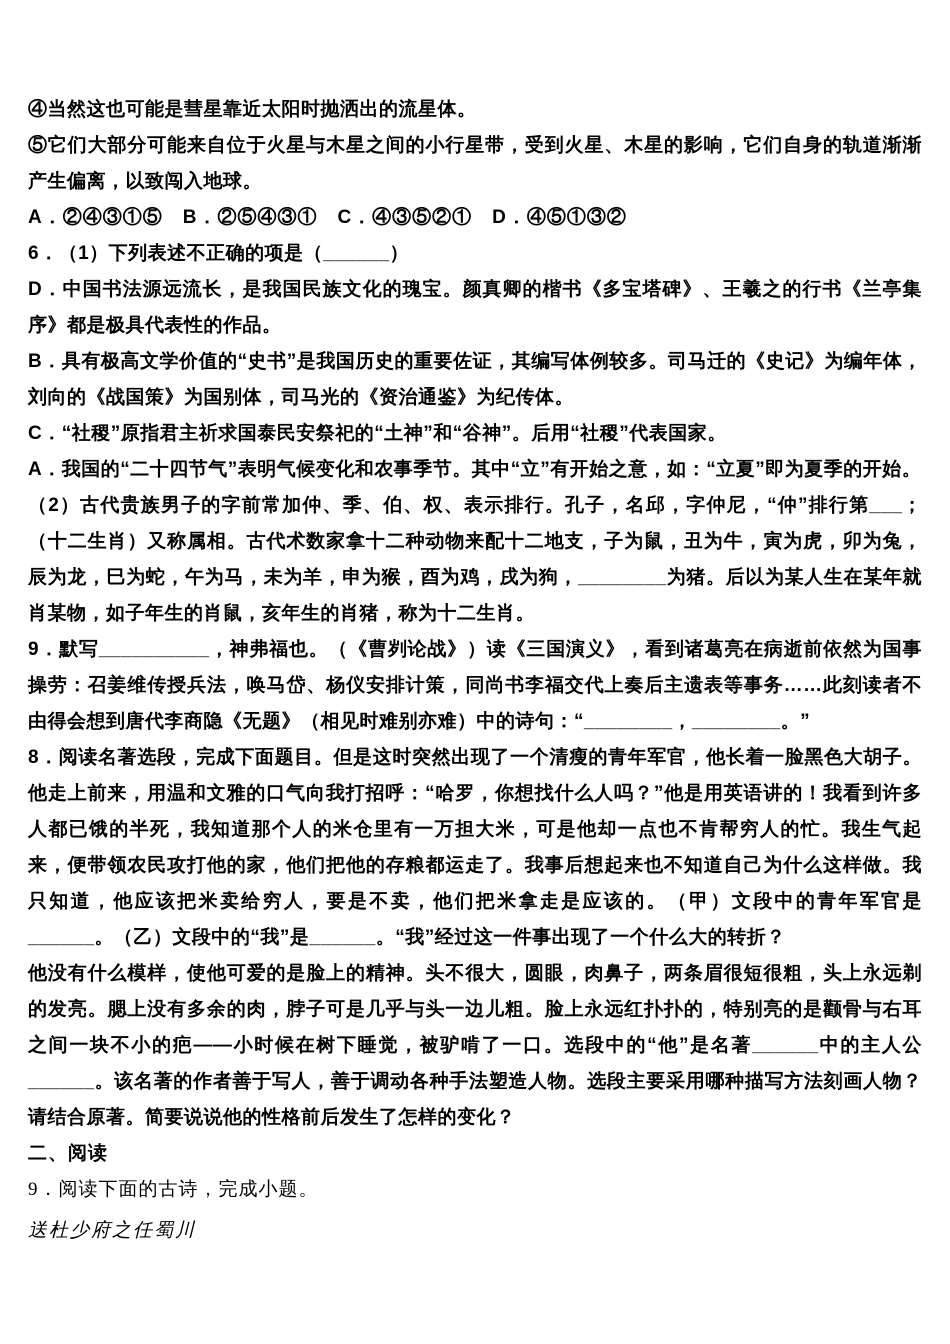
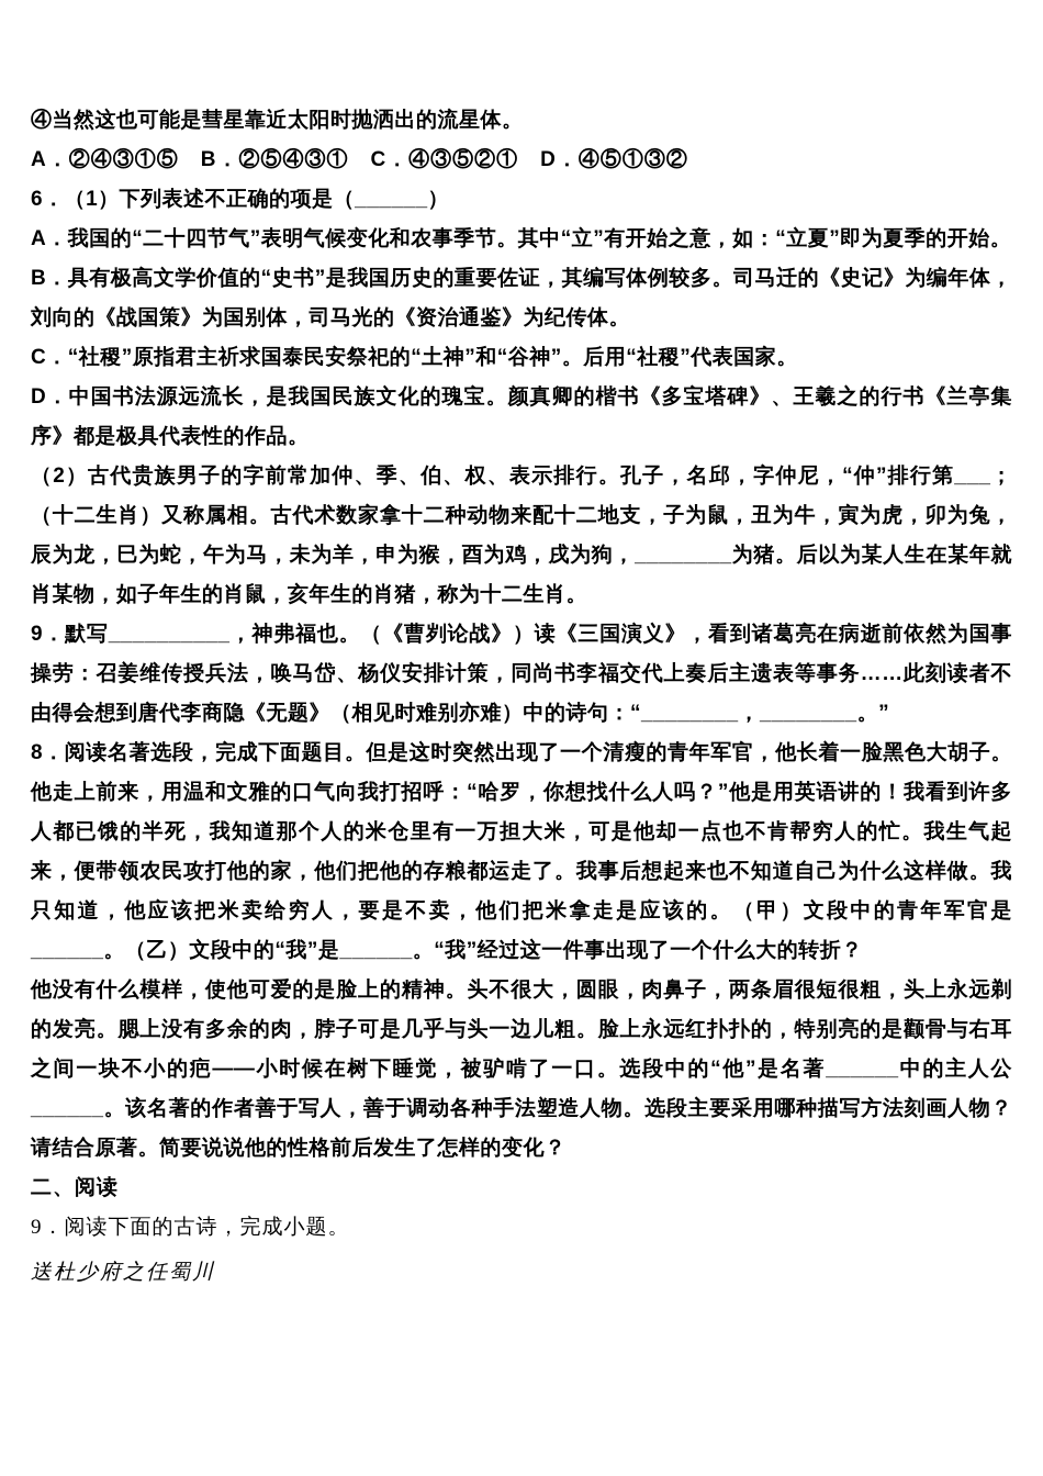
  ④当然这也可能是彗星靠近太阳时抛洒出的流星体。
- ⑤它们大部分可能来自位于火星与木星之间的小行星带，受到火星、木星的影响，它们自身的轨道渐渐产生偏离，以致闯入地球。
  A．②④③①⑤ B．②⑤④③① C．④③⑤②① D．④⑤①③②
  6．（1）下列表述不正确的项是（______）
- D．中国书法源远流长，是我国民族文化的瑰宝。颜真卿的楷书《多宝塔碑》、王羲之的行书《兰亭集序》都是极具代表性的作品。
+ A．我国的“二十四节气”表明气候变化和农事季节。其中“立”有开始之意，如：“立夏”即为夏季的开始。
  B．具有极高文学价值的“史书”是我国历史的重要佐证，其编写体例较多。司马迁的《史记》为编年体，刘向的《战国策》为国别体，司马光的《资治通鉴》为纪传体。
  C．“社稷”原指君主祈求国泰民安祭祀的“土神”和“谷神”。后用“社稷”代表国家。
- A．我国的“二十四节气”表明气候变化和农事季节。其中“立”有开始之意，如：“立夏”即为夏季的开始。
+ D．中国书法源远流长，是我国民族文化的瑰宝。颜真卿的楷书《多宝塔碑》、王羲之的行书《兰亭集序》都是极具代表性的作品。
  （2）古代贵族男子的字前常加仲、季、伯、权、表示排行。孔子，名邱，字仲尼，“仲”排行第___；（十二生肖）又称属相。古代术数家拿十二种动物来配十二地支，子为鼠，丑为牛，寅为虎，卯为兔，辰为龙，巳为蛇，午为马，未为羊，申为猴，酉为鸡，戌为狗，________为猪。后以为某人生在某年就肖某物，如子年生的肖鼠，亥年生的肖猪，称为十二生肖。
  9．默写__________，神弗福也。（《曹刿论战》）读《三国演义》，看到诸葛亮在病逝前依然为国事操劳：召姜维传授兵法，唤马岱、杨仪安排计策，同尚书李福交代上奏后主遗表等事务……此刻读者不由得会想到唐代李商隐《无题》（相见时难别亦难）中的诗句：“________，________。”
  8．阅读名著选段，完成下面题目。但是这时突然出现了一个清瘦的青年军官，他长着一脸黑色大胡子。他走上前来，用温和文雅的口气向我打招呼：“哈罗，你想找什么人吗？”他是用英语讲的！我看到许多人都已饿的半死，我知道那个人的米仓里有一万担大米，可是他却一点也不肯帮穷人的忙。我生气起来，便带领农民攻打他的家，他们把他的存粮都运走了。我事后想起来也不知道自己为什么这样做。我只知道，他应该把米卖给穷人，要是不卖，他们把米拿走是应该的。（甲）文段中的青年军官是______。（乙）文段中的“我”是______。“我”经过这一件事出现了一个什么大的转折？
  他没有什么模样，使他可爱的是脸上的精神。头不很大，圆眼，肉鼻子，两条眉很短很粗，头上永远剃的发亮。腮上没有多余的肉，脖子可是几乎与头一边儿粗。脸上永远红扑扑的，特别亮的是颧骨与右耳之间一块不小的疤——小时候在树下睡觉，被驴啃了一口。选段中的“他”是名著______中的主人公______。该名著的作者善于写人，善于调动各种手法塑造人物。选段主要采用哪种描写方法刻画人物？请结合原著。简要说说他的性格前后发生了怎样的变化？
  二、阅读
  9．阅读下面的古诗，完成小题。
  送杜少府之任蜀川
